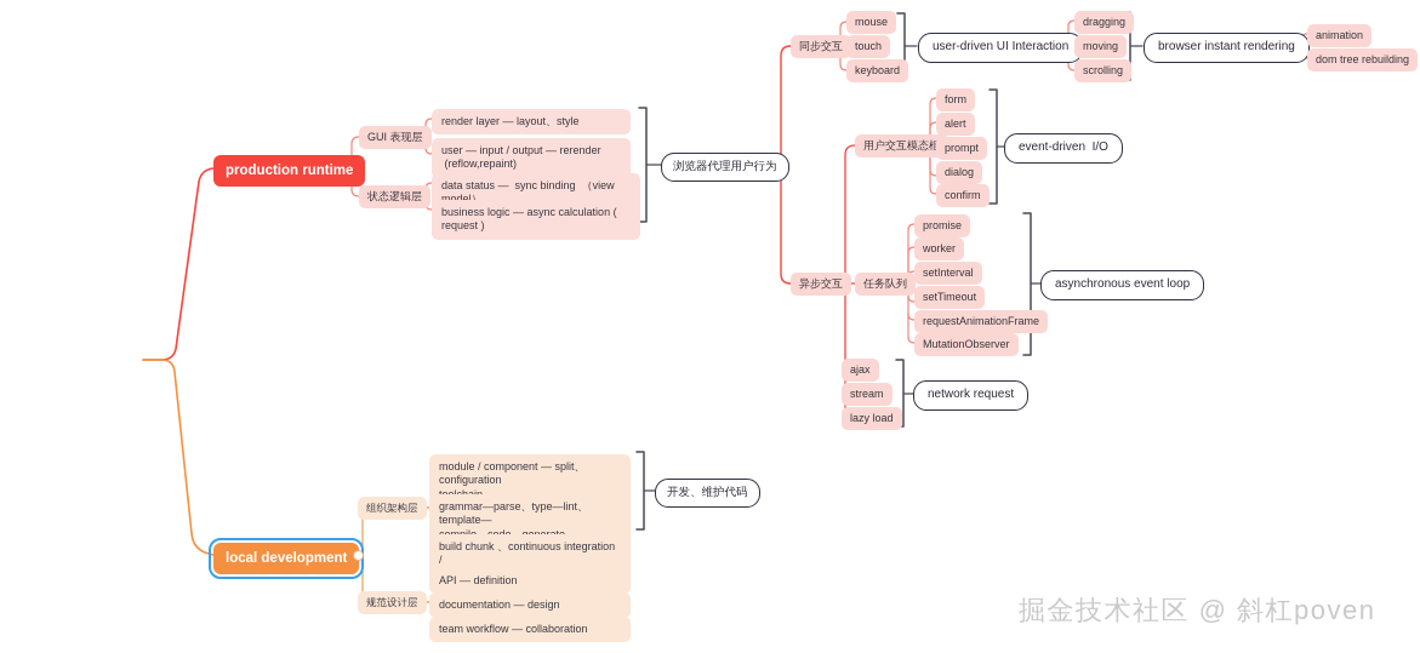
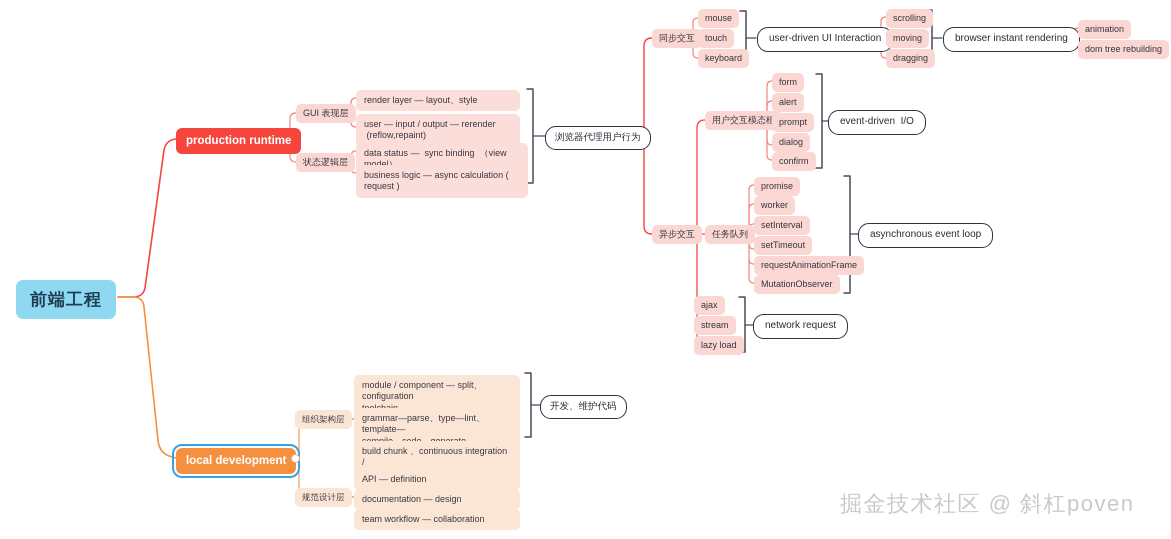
+ 前端工程
  production runtime
  GUI 表现层
  状态逻辑层
  render layer — layout、style
  user — input / output — rerender
  (reflow,repaint)
  data status — sync binding （view
  business logic — async calculation ( request )
  浏览器代理用户行为
  同步交互
  mouse
  touch
  keyboard
  user-driven UI Interaction
- dragging
+ scrolling
  moving
- scrolling
+ dragging
  browser instant rendering
  animation
  dom tree rebuilding
  异步交互
  用户交互模态框
  form
  alert
  prompt
  dialog
  confirm
  event-driven I/O
  任务队列
  promise
  worker
  setInterval
  setTimeout
  requestAnimationFrame
  MutationObserver
  asynchronous event loop
  ajax
  stream
  lazy load
  network request
  local development
  组织架构层
  规范设计层
  module / component — split、configuration
  grammar—parse、type—lint、template—
  build chunk 、continuous integration /
  开发、维护代码
  API — definition
  documentation — design
  team workflow — collaboration
  掘金技术社区 @ 斜杠poven
